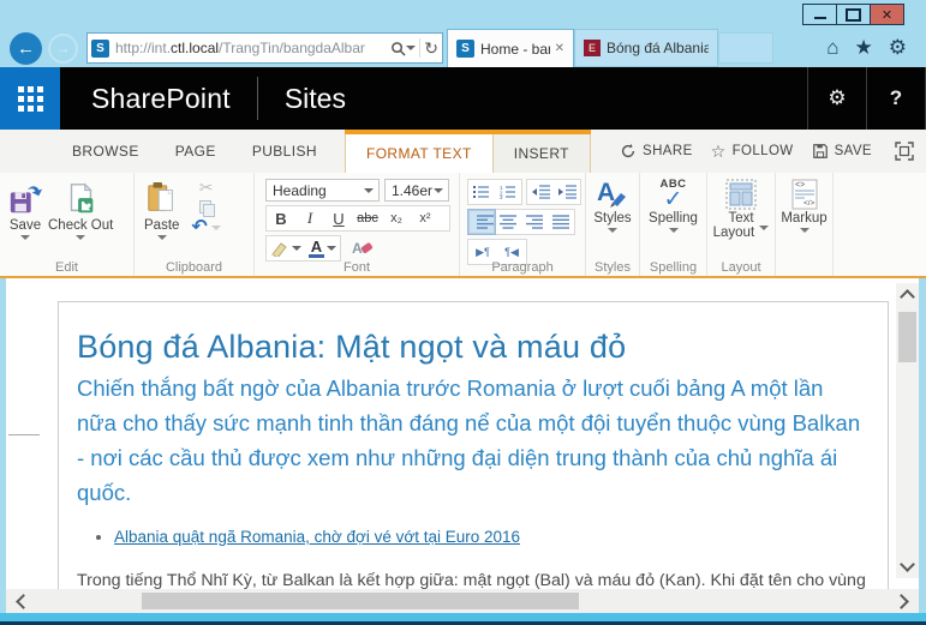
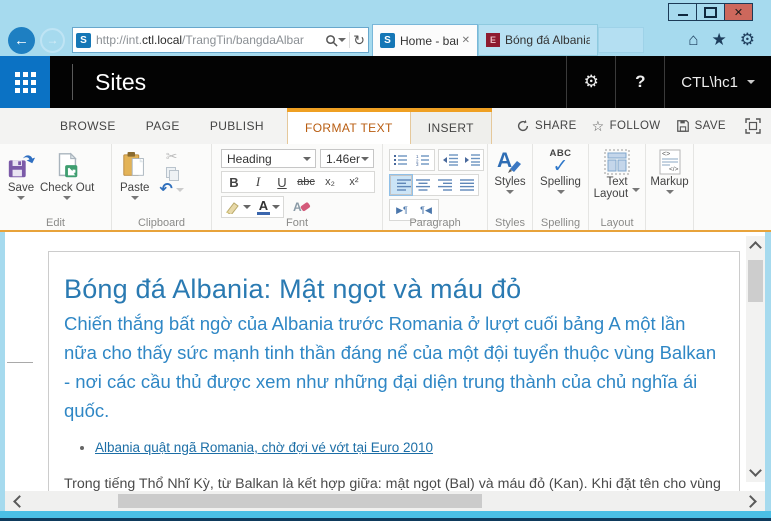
  ✕
  ←
  →
  S
  http://int.ctl.local/TrangTin/bangdaAlbar
  ↻
  S
  ✕
  E
  Bóng đá Albania
  ⌂
  ★
  ⚙
- SharePoint
  Sites
  ⚙
  ?
+ CTL\hc1
  BROWSE
  PAGE
  PUBLISH
  FORMAT TEXT
  INSERT
  SHARE
  ☆
  FOLLOW
  SAVE
  Save
  Check Out
  Edit
  Paste
  ✂
  ↶
  Clipboard
  Heading
  1.46er
  B
  I
  U
  abc
  x₂
  x²
  A
  A
  Font
  ▶¶
  ¶◀
  Paragraph
  A
  Styles
  Styles
  ABC
  ✓
  Spelling
  Spelling
  Text Layout
  Layout
  Markup
  Bóng đá Albania: Mật ngọt và máu đỏ
  Chiến thắng bất ngờ của Albania trước Romania ở lượt cuối bảng A một lần nữa cho thấy sức mạnh tinh thần đáng nể của một đội tuyển thuộc vùng Balkan - nơi các cầu thủ được xem như những đại diện trung thành của chủ nghĩa ái quốc.
- Albania quật ngã Romania, chờ đợi vé vớt tại Euro 2016
+ Albania quật ngã Romania, chờ đợi vé vớt tại Euro 2010
